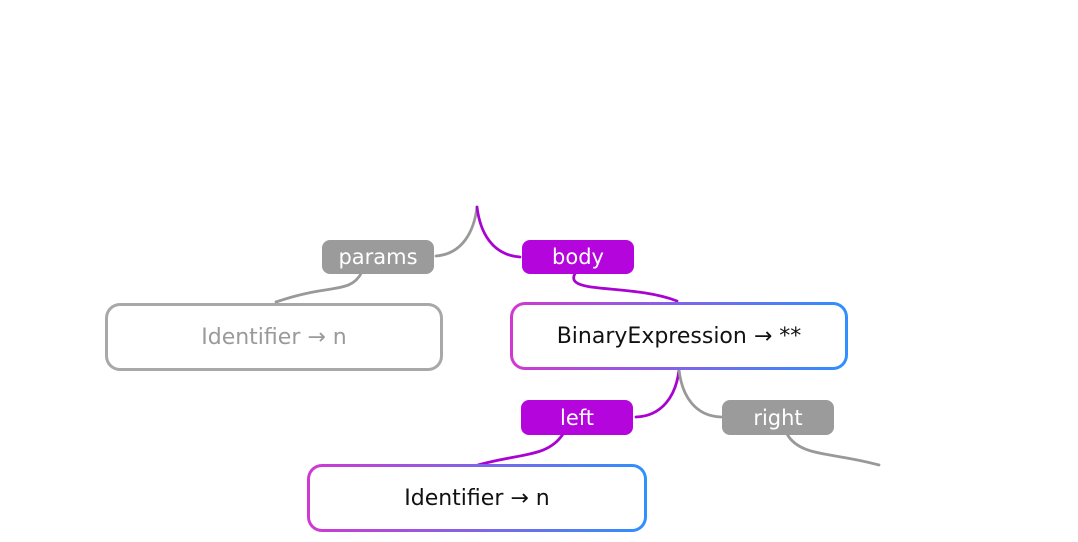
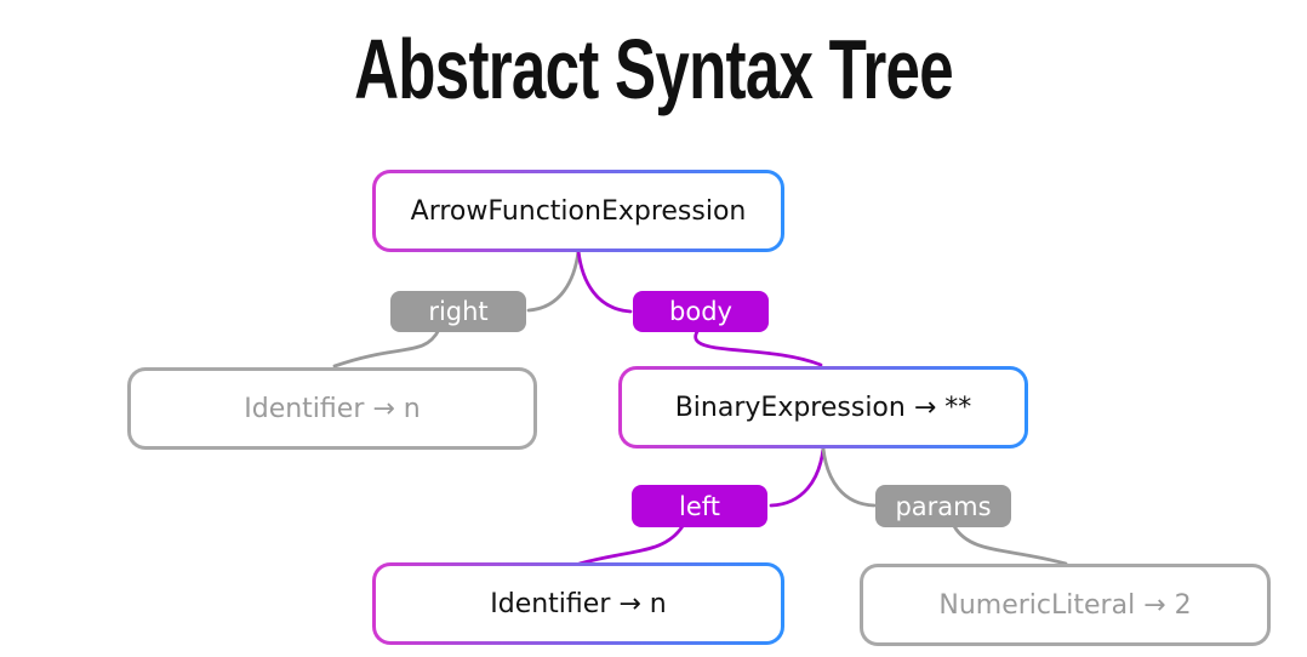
+ Abstract Syntax Tree
+ ArrowFunctionExpression
  Identifier → n
  BinaryExpression → **
  Identifier → n
+ NumericLiteral → 2
- params
+ right
  body
  left
- right
+ params
